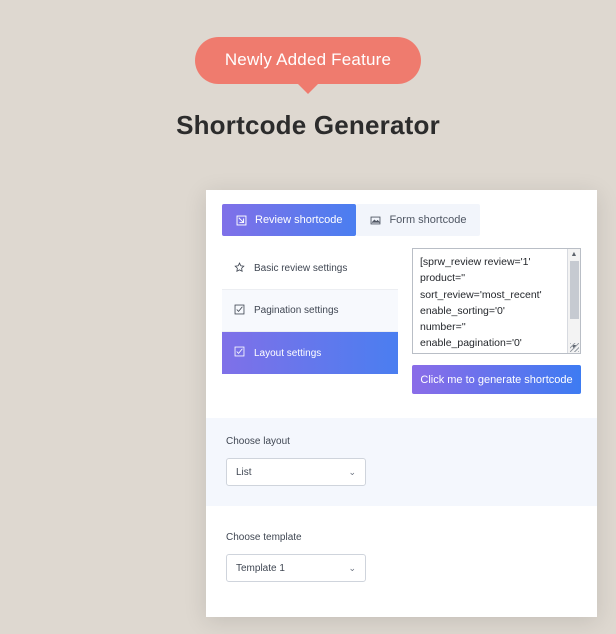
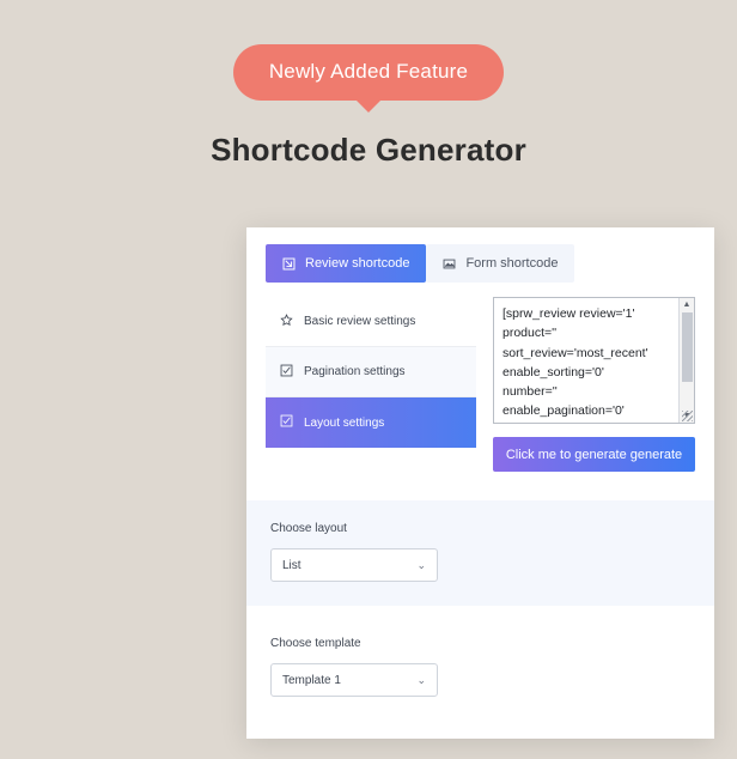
  Newly Added Feature
  Shortcode Generator
  Review shortcode
  Form shortcode
  Basic review settings
  Pagination settings
  Layout settings
  [sprw_review review='1'
  product=''
  sort_review='most_recent'
  enable_sorting='0'
  number=''
  enable_pagination='0'
- Click me to generate shortcode
+ Click me to generate generate
  Choose layout
  List
  ⌄
  Choose template
  Template 1
  ⌄
